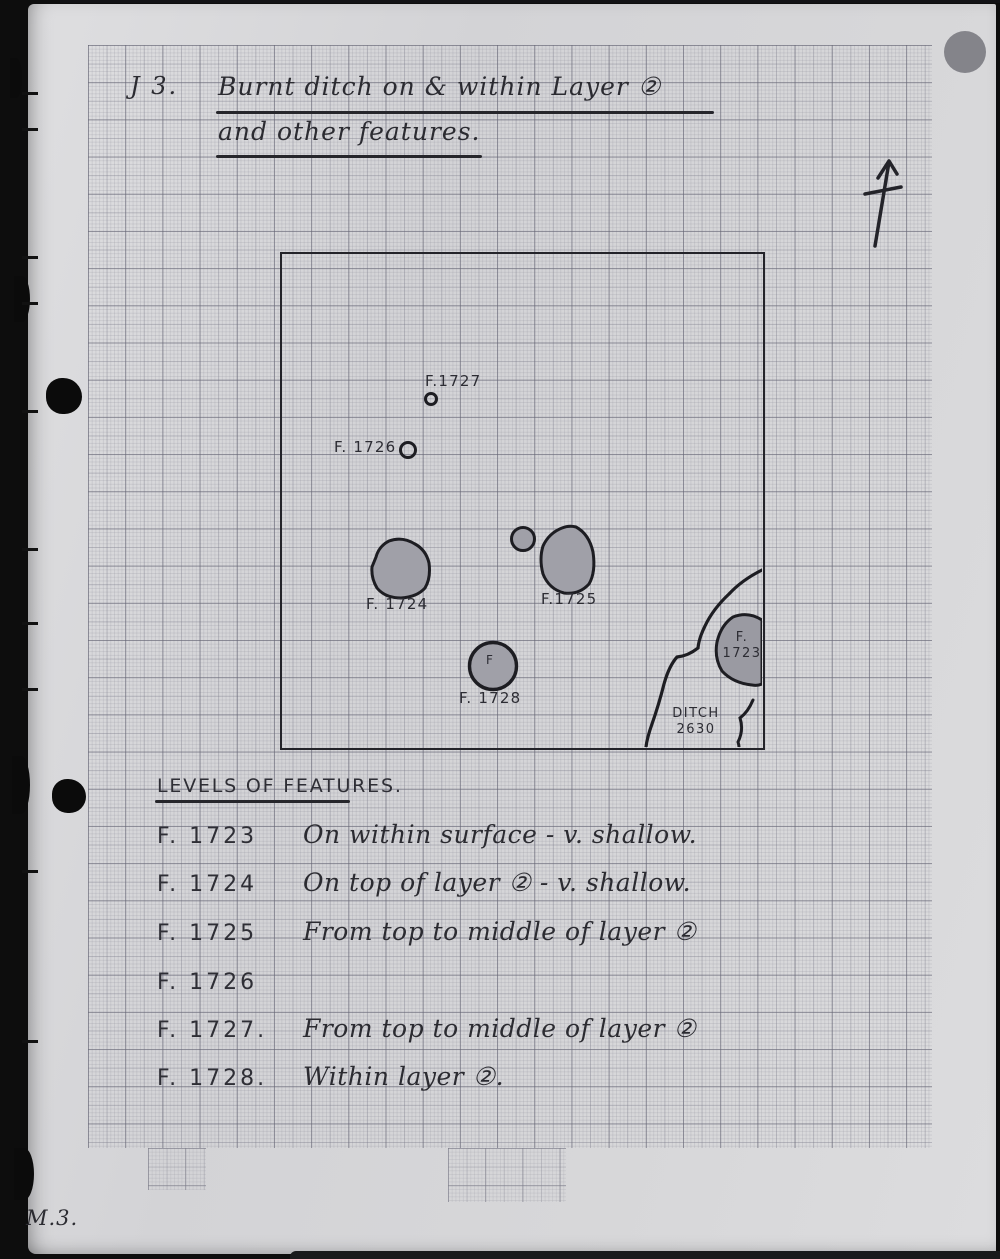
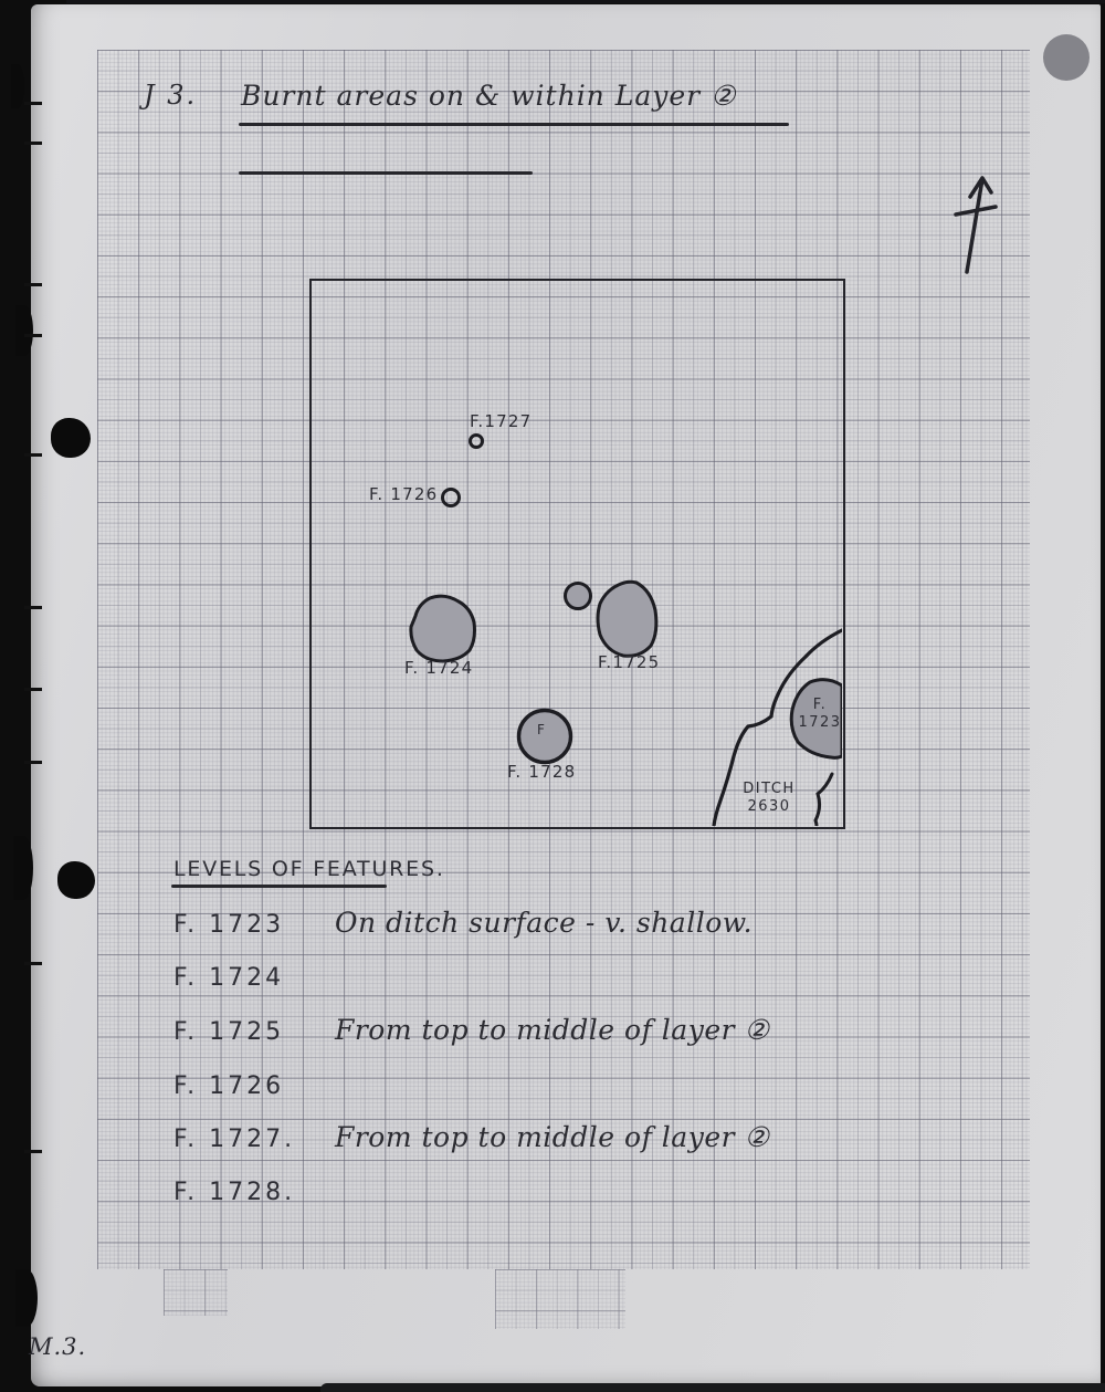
  J 3.
- Burnt ditch on & within Layer ②
+ Burnt areas on & within Layer ②
- and other features.
  F.1727
  F. 1726
  F. 1724
  F.1725
  F. 1728
  F
  F.
  1723
  DITCH
  2630
  LEVELS OF FEATURES.
  F. 1723
- On within surface - v. shallow.
+ On ditch surface - v. shallow.
  F. 1724
- On top of layer ② - v. shallow.
  F. 1725
  From top to middle of layer ②
  F. 1726
  F. 1727.
  From top to middle of layer ②
  F. 1728.
- Within layer ②.
  M.3.
